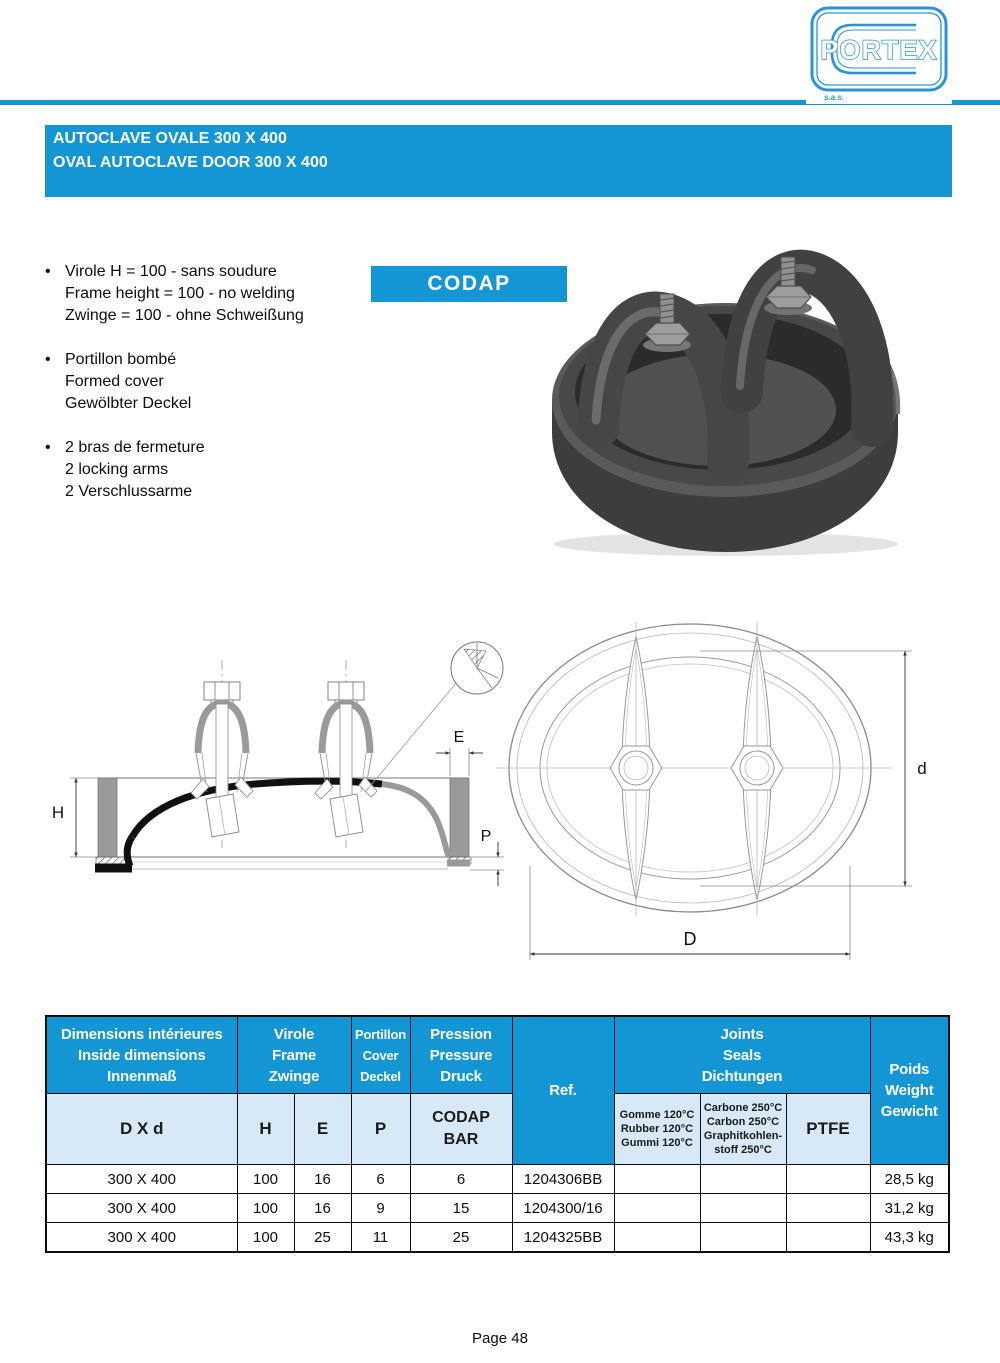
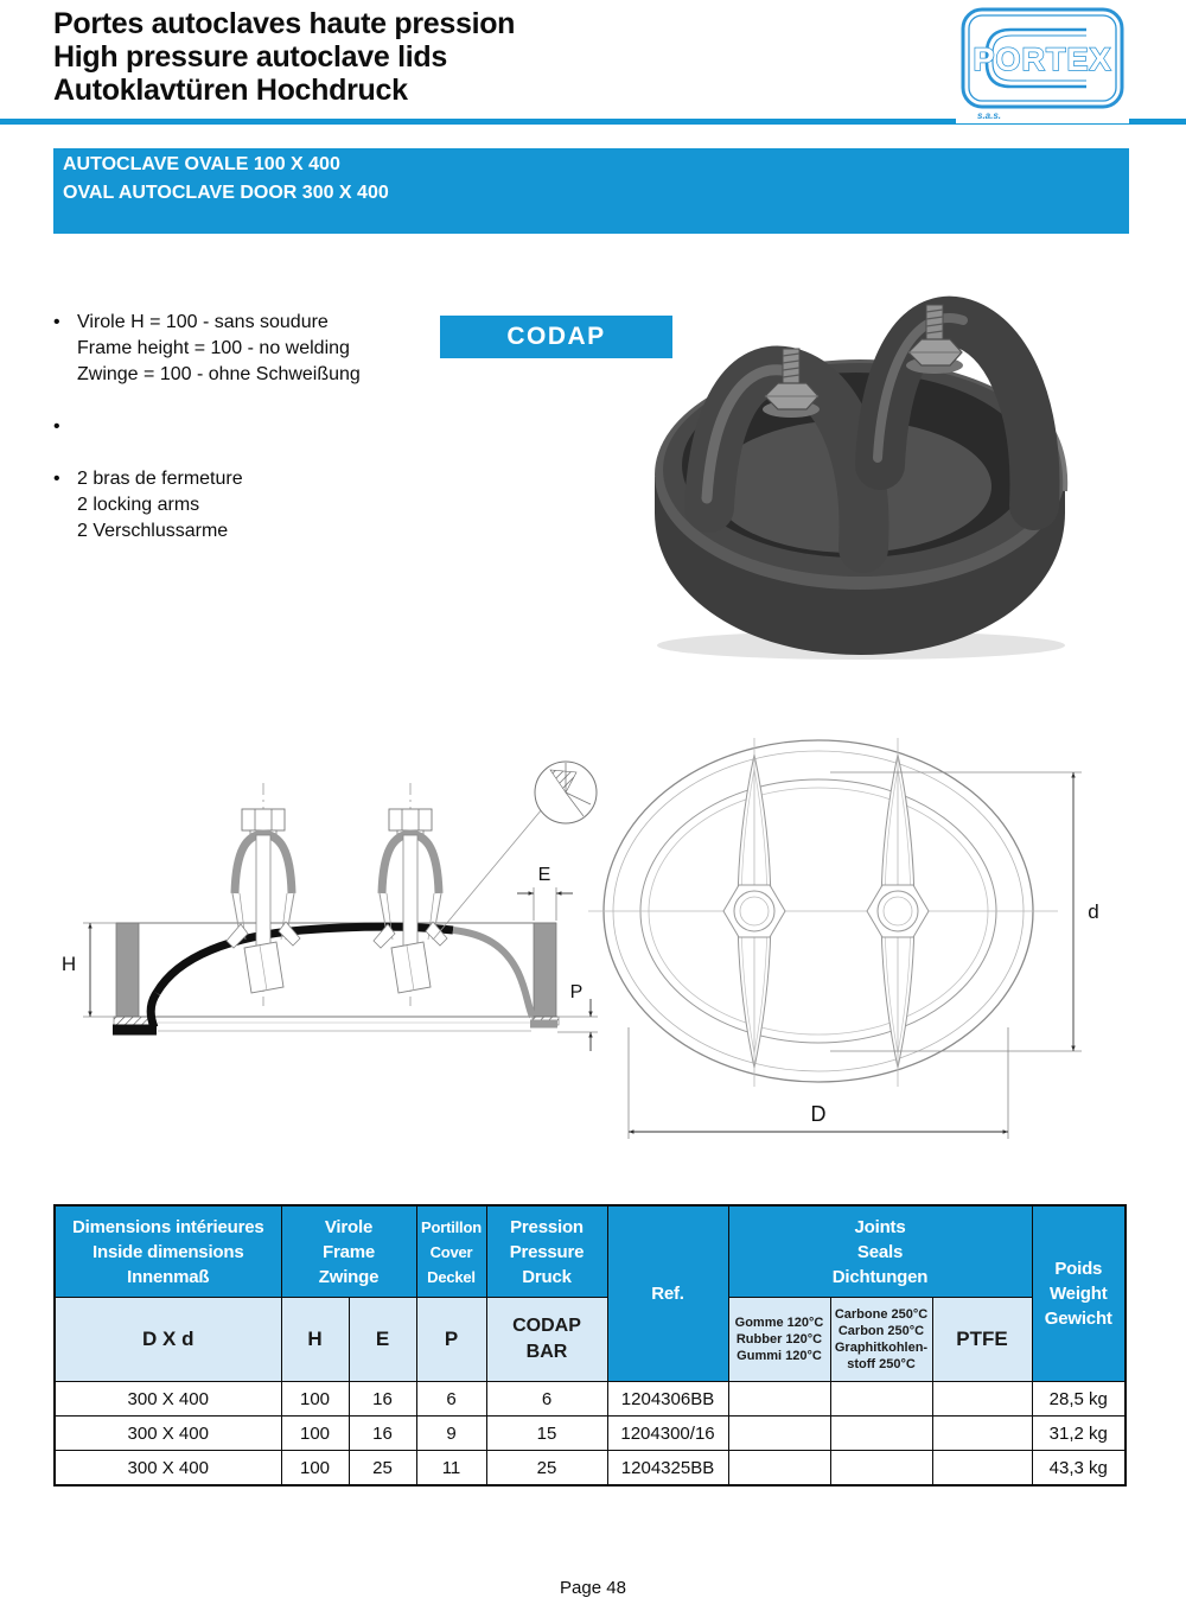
+ Portes autoclaves haute pression
+ High pressure autoclave lids
+ Autoklavtüren Hochdruck
  PORTEX
  s.a.s.
- AUTOCLAVE OVALE 300 X 400
+ AUTOCLAVE OVALE 100 X 400
  OVAL AUTOCLAVE DOOR 300 X 400
  •
  Virole H = 100 - sans soudure
  Frame height = 100 - no welding
  Zwinge = 100 - ohne Schweißung
  •
- Portillon bombé
- Formed cover
- Gewölbter Deckel
  •
  2 bras de fermeture
  2 locking arms
  2 Verschlussarme
  CODAP
  H
  E
  P
  d
  D
  Dimensions intérieures Inside dimensions Innenmaß	Virole Frame Zwinge	Portillon Cover Deckel	Pression Pressure Druck	Ref.	Joints Seals Dichtungen	Poids Weight Gewicht
  D X d	H	E	P	CODAP BAR	Gomme 120°C Rubber 120°C Gummi 120°C	Carbone 250°C Carbon 250°C Graphitkohlen- stoff 250°C	PTFE
  300 X 400	100	16	6	6	1204306BB				28,5 kg
  300 X 400	100	16	9	15	1204300/16				31,2 kg
  300 X 400	100	25	11	25	1204325BB				43,3 kg
  Page 48
